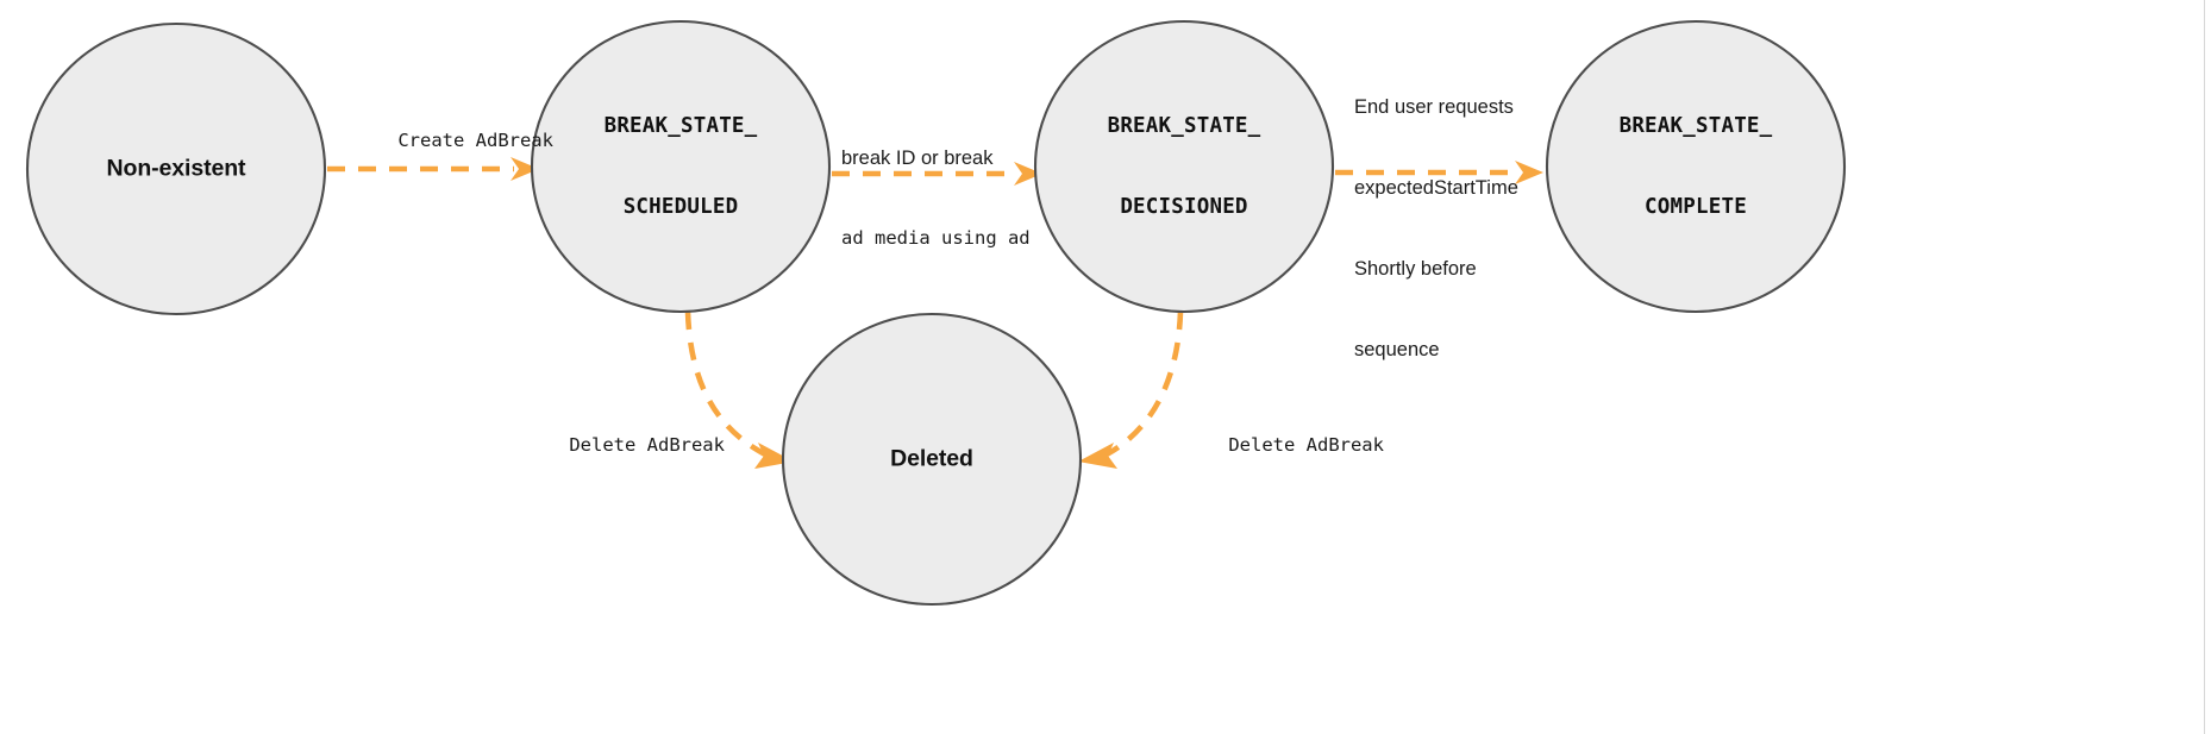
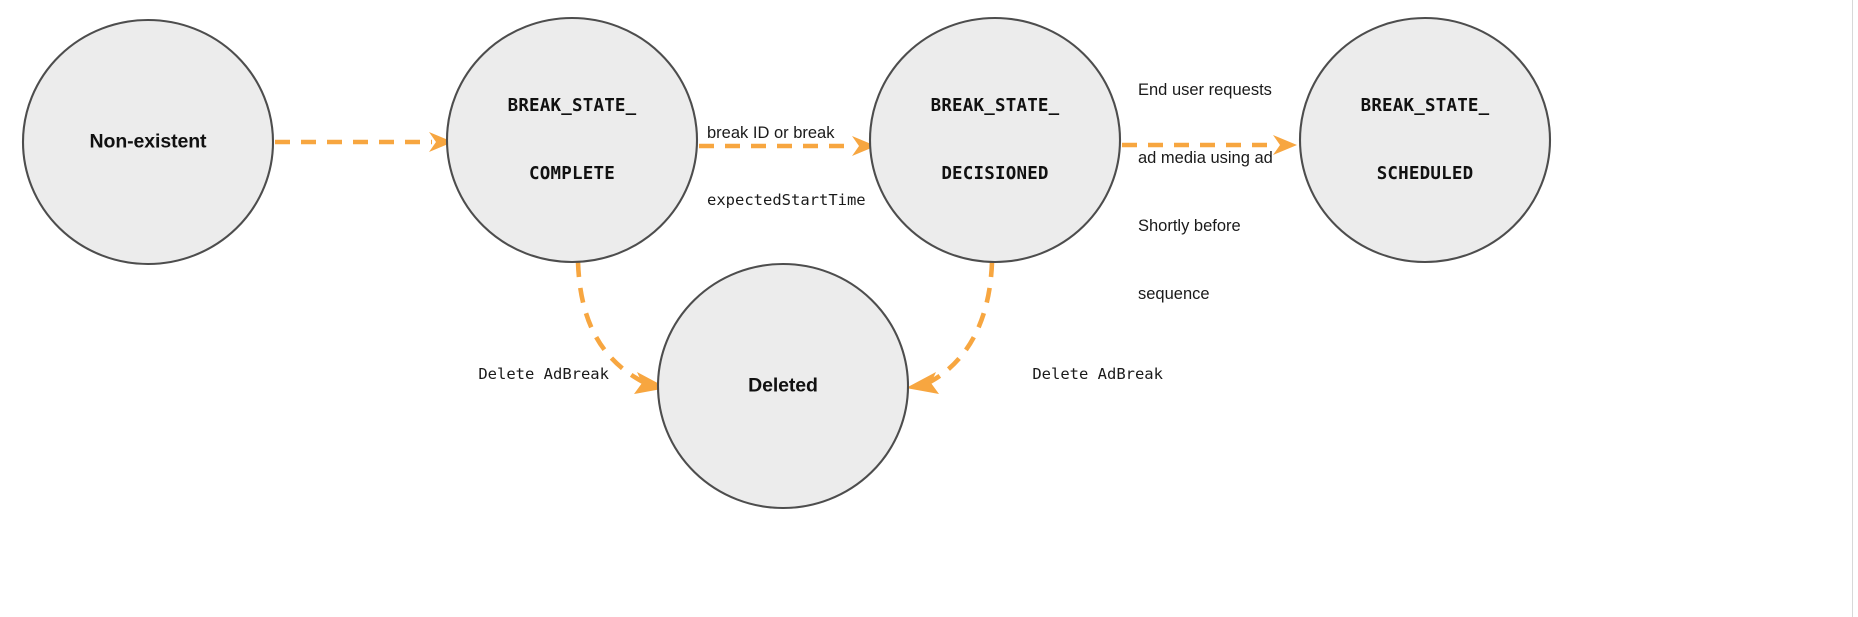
  Non-existent
  BREAK_STATE_
- SCHEDULED
+ COMPLETE
  BREAK_STATE_
  DECISIONED
  BREAK_STATE_
- COMPLETE
+ SCHEDULED
  Deleted
- Create AdBreak
  break ID or break
- ad media using ad
+ expectedStartTime
  End user requests
- expectedStartTime
+ ad media using ad
  Shortly before
  sequence
  Delete AdBreak
  Delete AdBreak
